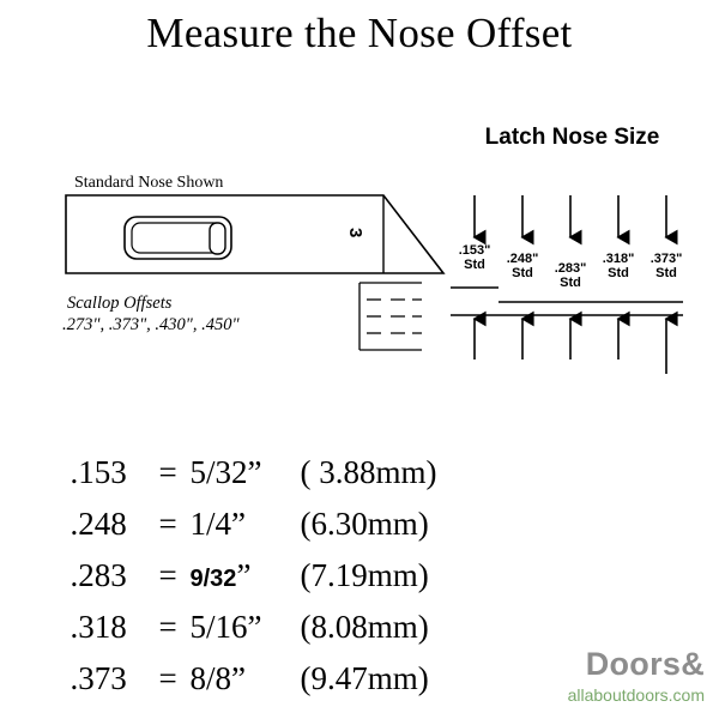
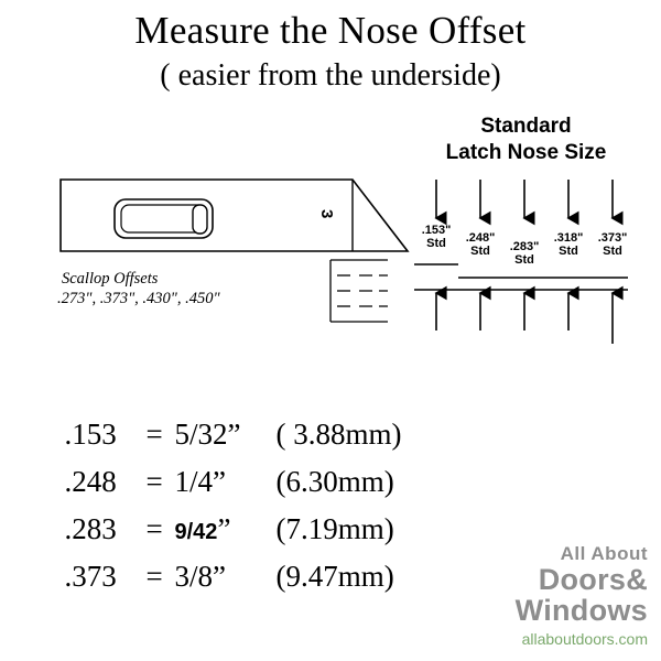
  Measure the Nose Offset
+ ( easier from the underside)
+ Standard
  Latch Nose Size
- Standard Nose Shown
  Scallop Offsets
  .273", .373", .430", .450"
  .153"
  Std
  .248"
  Std
  .283"
  Std
  .318"
  Std
  .373"
  Std
  .153 = 5/32” ( 3.88mm)
  .248 = 1/4” (6.30mm)
- .283 = 9/32” (7.19mm)
+ .283 = 9/42” (7.19mm)
- .318 = 5/16” (8.08mm)
- .373 = 8/8” (9.47mm)
+ .373 = 3/8” (9.47mm)
+ All About
  Doors&
+ Windows
  allaboutdoors.com
